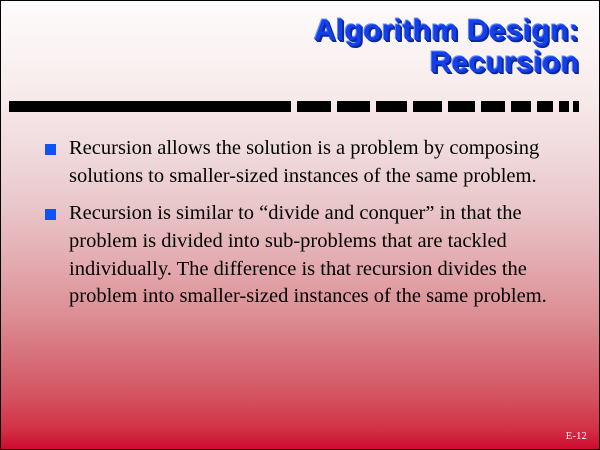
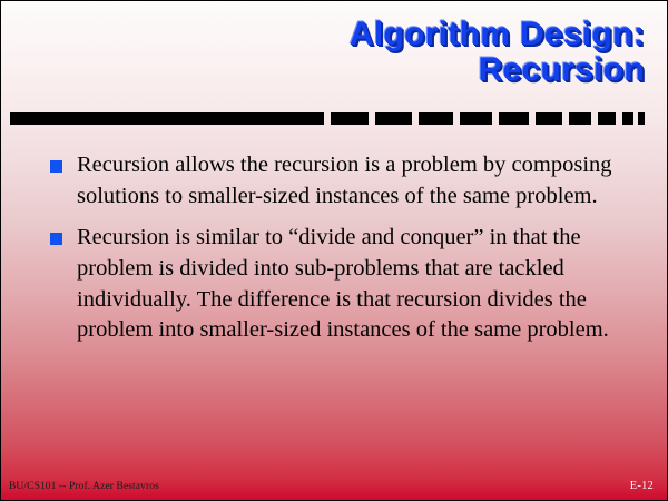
  Algorithm Design:
  Recursion
- Recursion allows the solution is a problem by composing solutions to smaller-sized instances of the same problem.
+ Recursion allows the recursion is a problem by composing solutions to smaller-sized instances of the same problem.
  Recursion is similar to “divide and conquer” in that the problem is divided into sub-problems that are tackled individually. The difference is that recursion divides the problem into smaller-sized instances of the same problem.
+ BU/CS101 -- Prof. Azer Bestavros
  E-12
